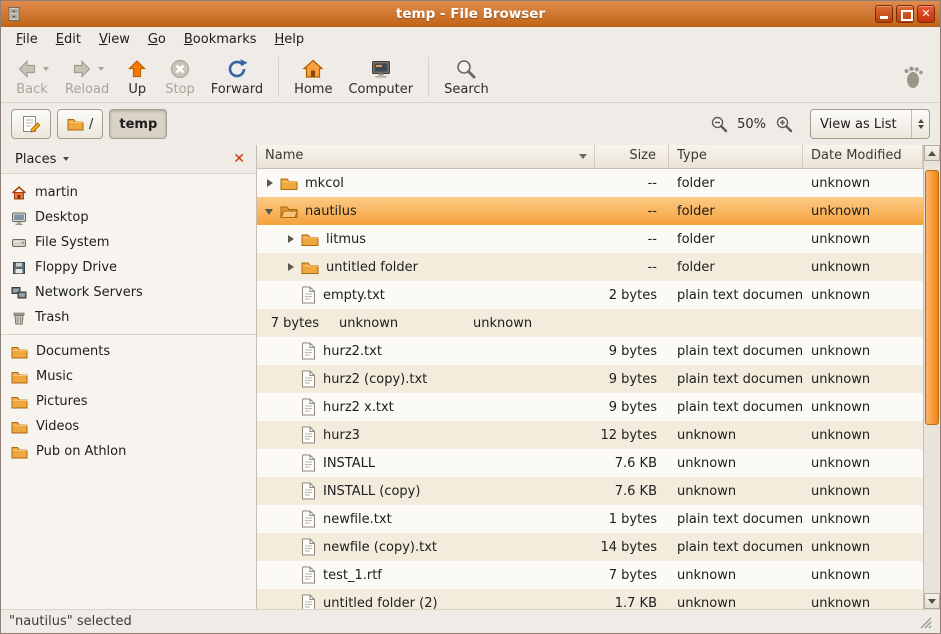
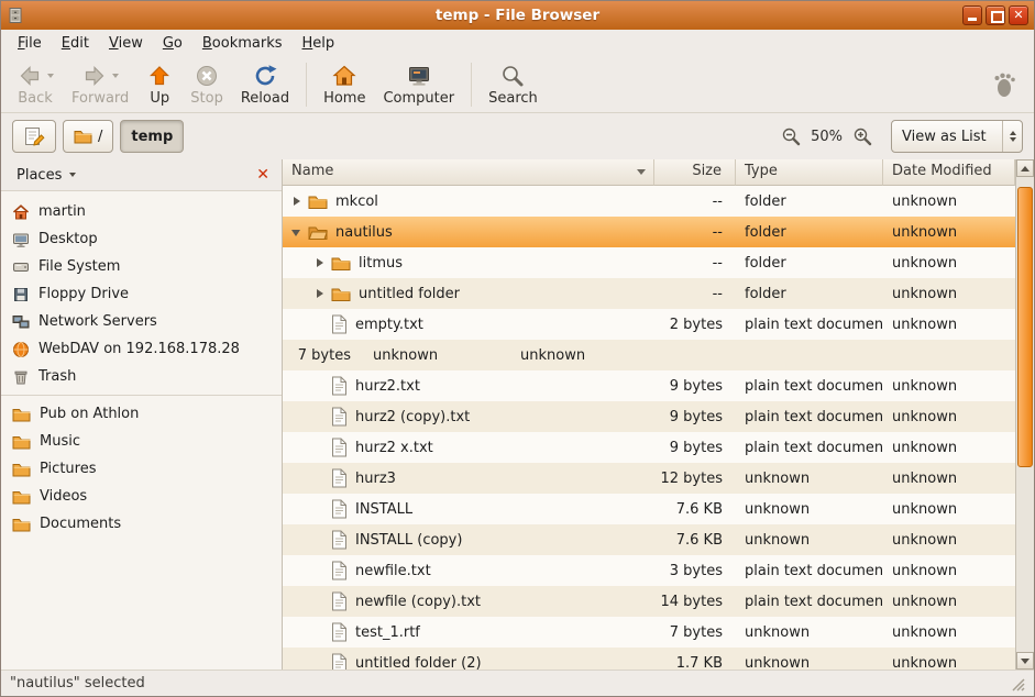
  temp - File Browser
  File
  Edit
  View
  Go
  Bookmarks
  Help
  Back
- Reload
+ Forward
  Up
  Stop
- Forward
+ Reload
  Home
  Computer
  Search
  /
  temp
  50%
  View as List
  Places
  ✕
  martin
  Desktop
  File System
  Floppy Drive
  Network Servers
+ WebDAV on 192.168.178.28
  Trash
- Documents
+ Pub on Athlon
  Music
  Pictures
  Videos
- Pub on Athlon
+ Documents
  Name
  Size
  Type
  Date Modified
  mkcol
  --
  folder
  unknown
  nautilus
  --
  folder
  unknown
  litmus
  --
  folder
  unknown
  untitled folder
  --
  folder
  unknown
  empty.txt
  2 bytes
  plain text documen
  unknown
  7 bytes
  unknown
  unknown
  hurz2.txt
  9 bytes
  plain text documen
  unknown
  hurz2 (copy).txt
  9 bytes
  plain text documen
  unknown
  hurz2 x.txt
  9 bytes
  plain text documen
  unknown
  hurz3
  12 bytes
  unknown
  unknown
  INSTALL
  7.6 KB
  unknown
  unknown
  INSTALL (copy)
  7.6 KB
  unknown
  unknown
  newfile.txt
- 1 bytes
+ 3 bytes
  plain text documen
  unknown
  newfile (copy).txt
  14 bytes
  plain text documen
  unknown
  test_1.rtf
  7 bytes
  unknown
  unknown
  untitled folder (2)
  1.7 KB
  unknown
  unknown
  "nautilus" selected
